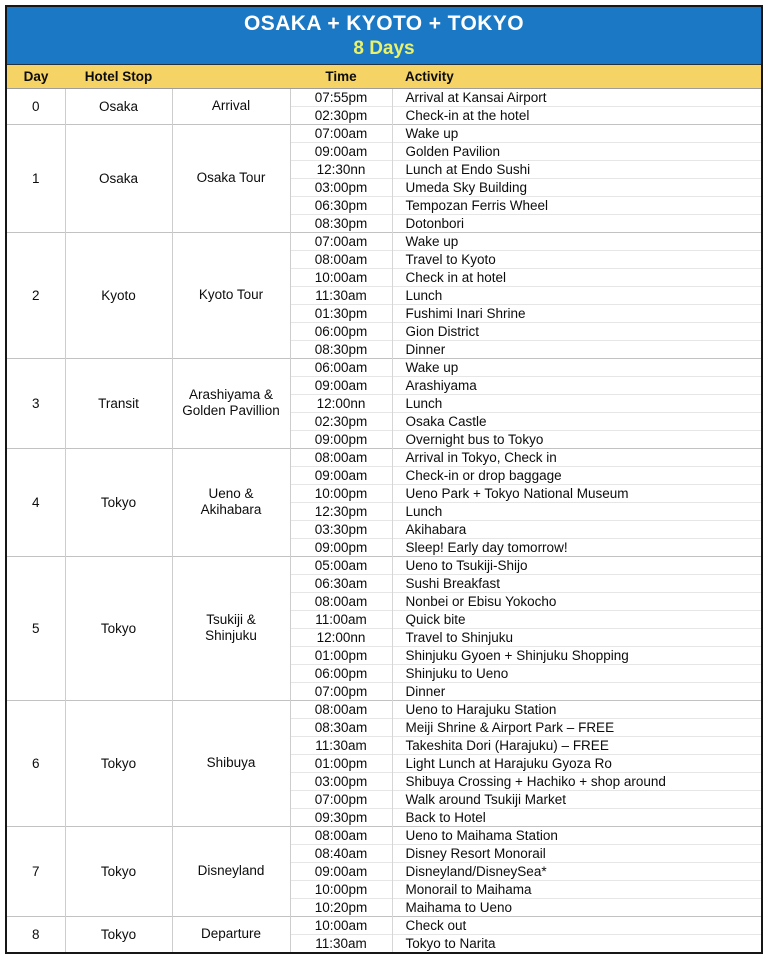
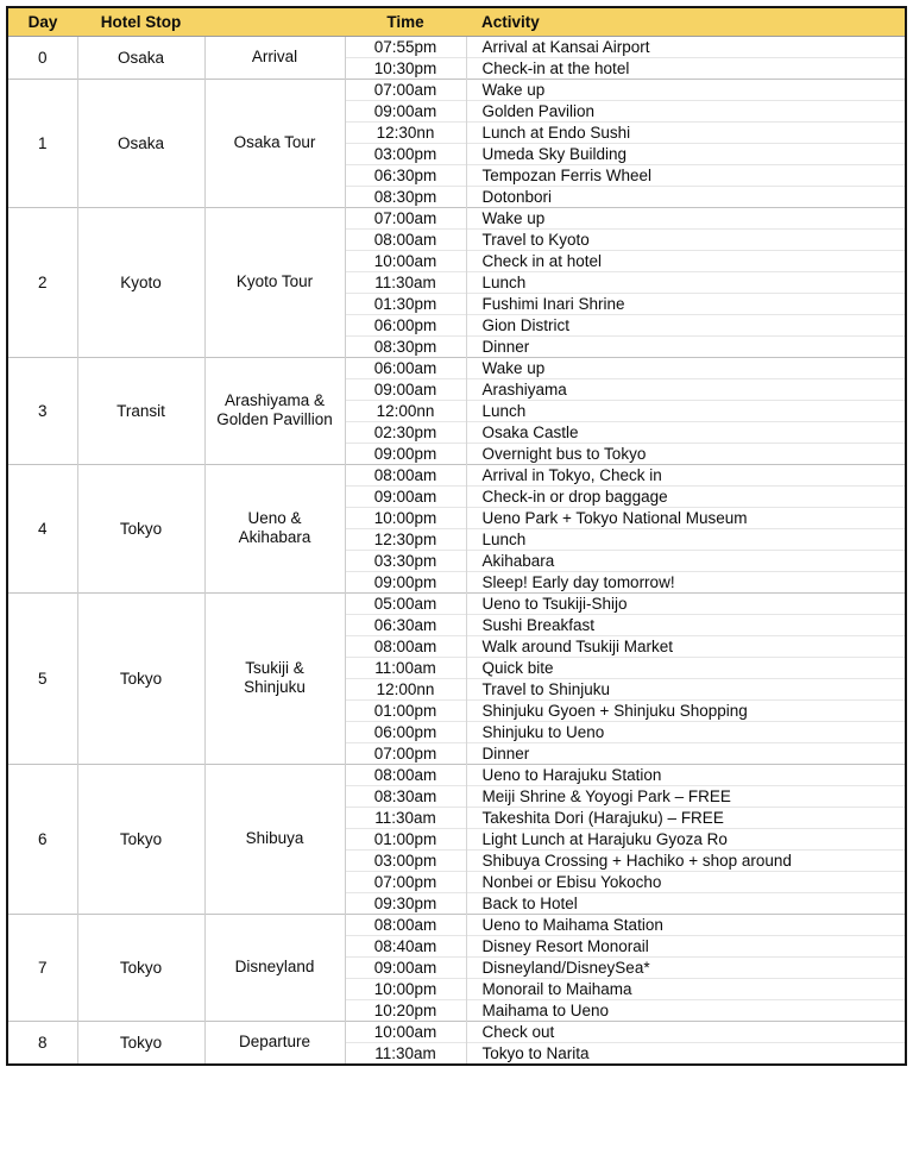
- OSAKA + KYOTO + TOKYO
- 8 Days
  Day	Hotel Stop		Time	Activity
  0	Osaka	Arrival	07:55pm	Arrival at Kansai Airport
- 02:30pm	Check-in at the hotel
+ 10:30pm	Check-in at the hotel
  1	Osaka	Osaka Tour	07:00am	Wake up
  09:00am	Golden Pavilion
  12:30nn	Lunch at Endo Sushi
  03:00pm	Umeda Sky Building
  06:30pm	Tempozan Ferris Wheel
  08:30pm	Dotonbori
  2	Kyoto	Kyoto Tour	07:00am	Wake up
  08:00am	Travel to Kyoto
  10:00am	Check in at hotel
  11:30am	Lunch
  01:30pm	Fushimi Inari Shrine
  06:00pm	Gion District
  08:30pm	Dinner
  3	Transit	Arashiyama & Golden Pavillion	06:00am	Wake up
  09:00am	Arashiyama
  12:00nn	Lunch
  02:30pm	Osaka Castle
  09:00pm	Overnight bus to Tokyo
  4	Tokyo	Ueno & Akihabara	08:00am	Arrival in Tokyo, Check in
  09:00am	Check-in or drop baggage
  10:00pm	Ueno Park + Tokyo National Museum
  12:30pm	Lunch
  03:30pm	Akihabara
  09:00pm	Sleep! Early day tomorrow!
  5	Tokyo	Tsukiji & Shinjuku	05:00am	Ueno to Tsukiji-Shijo
  06:30am	Sushi Breakfast
- 08:00am	Nonbei or Ebisu Yokocho
+ 08:00am	Walk around Tsukiji Market
  11:00am	Quick bite
  12:00nn	Travel to Shinjuku
  01:00pm	Shinjuku Gyoen + Shinjuku Shopping
  06:00pm	Shinjuku to Ueno
  07:00pm	Dinner
  6	Tokyo	Shibuya	08:00am	Ueno to Harajuku Station
- 08:30am	Meiji Shrine & Airport Park – FREE
+ 08:30am	Meiji Shrine & Yoyogi Park – FREE
  11:30am	Takeshita Dori (Harajuku) – FREE
  01:00pm	Light Lunch at Harajuku Gyoza Ro
  03:00pm	Shibuya Crossing + Hachiko + shop around
- 07:00pm	Walk around Tsukiji Market
+ 07:00pm	Nonbei or Ebisu Yokocho
  09:30pm	Back to Hotel
  7	Tokyo	Disneyland	08:00am	Ueno to Maihama Station
  08:40am	Disney Resort Monorail
  09:00am	Disneyland/DisneySea*
  10:00pm	Monorail to Maihama
  10:20pm	Maihama to Ueno
  8	Tokyo	Departure	10:00am	Check out
  11:30am	Tokyo to Narita
